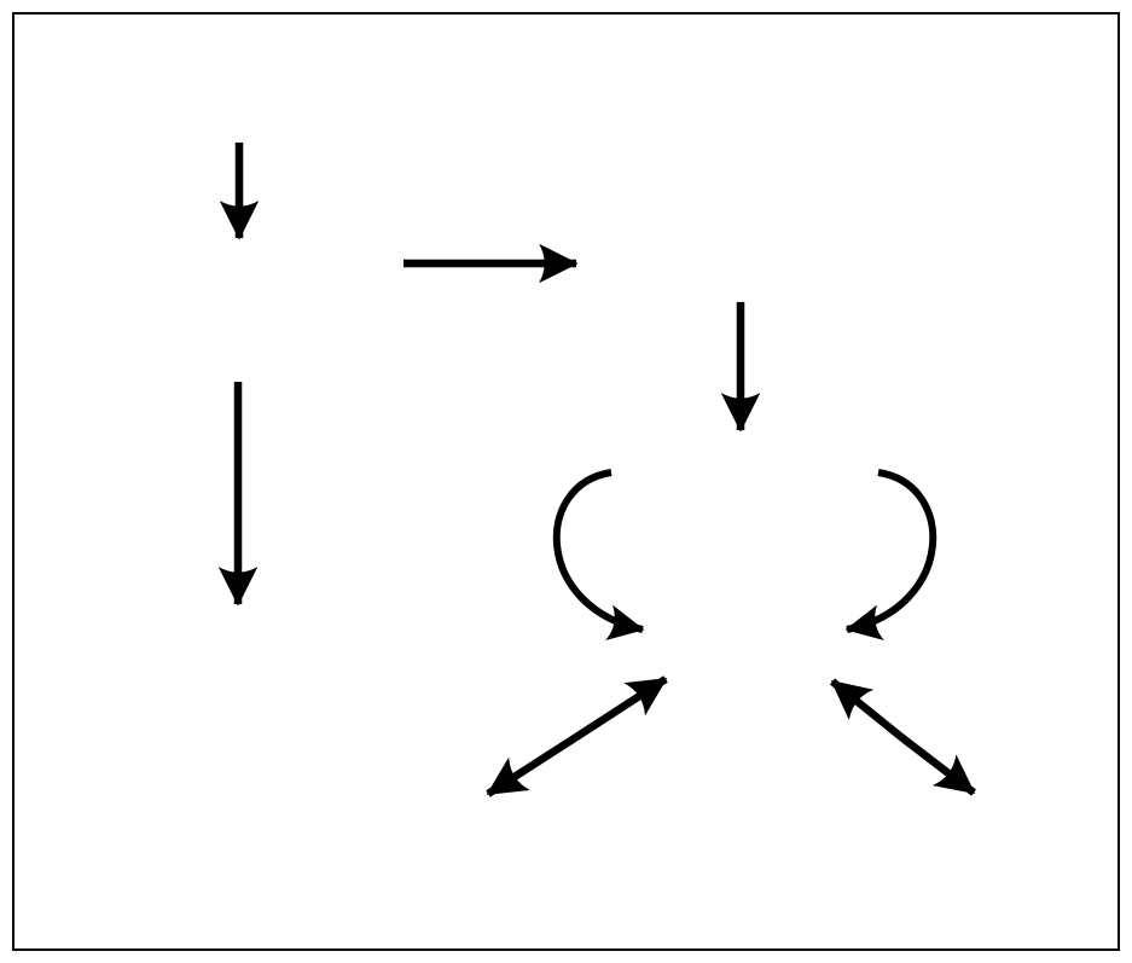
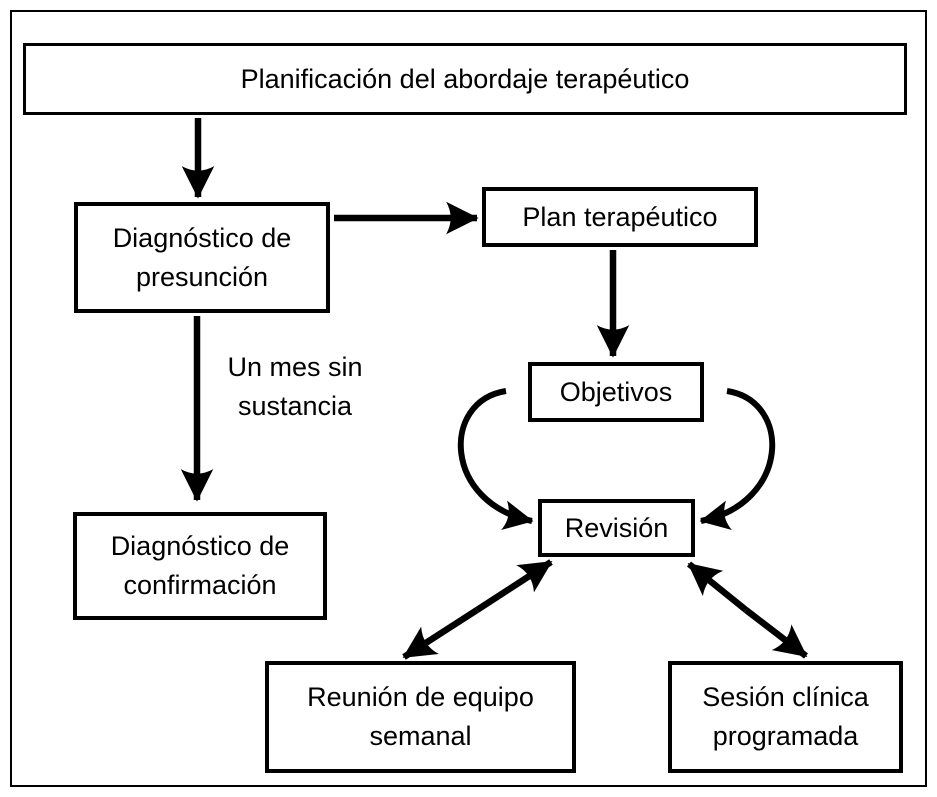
+ Planificación del abordaje terapéutico
+ Diagnóstico de presunción
+ Plan terapéutico
+ Objetivos
+ Revisión
+ Diagnóstico de confirmación
+ Reunión de equipo semanal
+ Sesión clínica programada
+ Un mes sin sustancia
